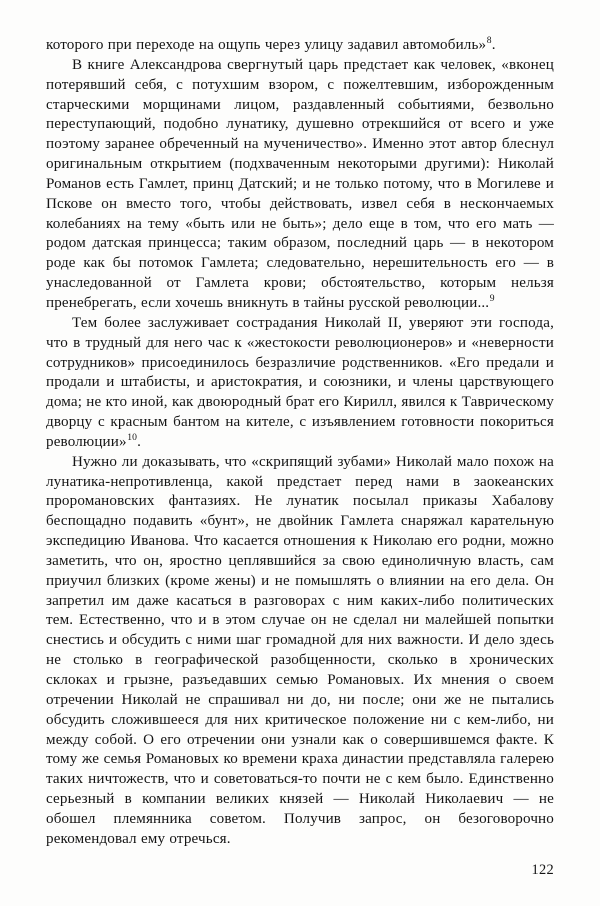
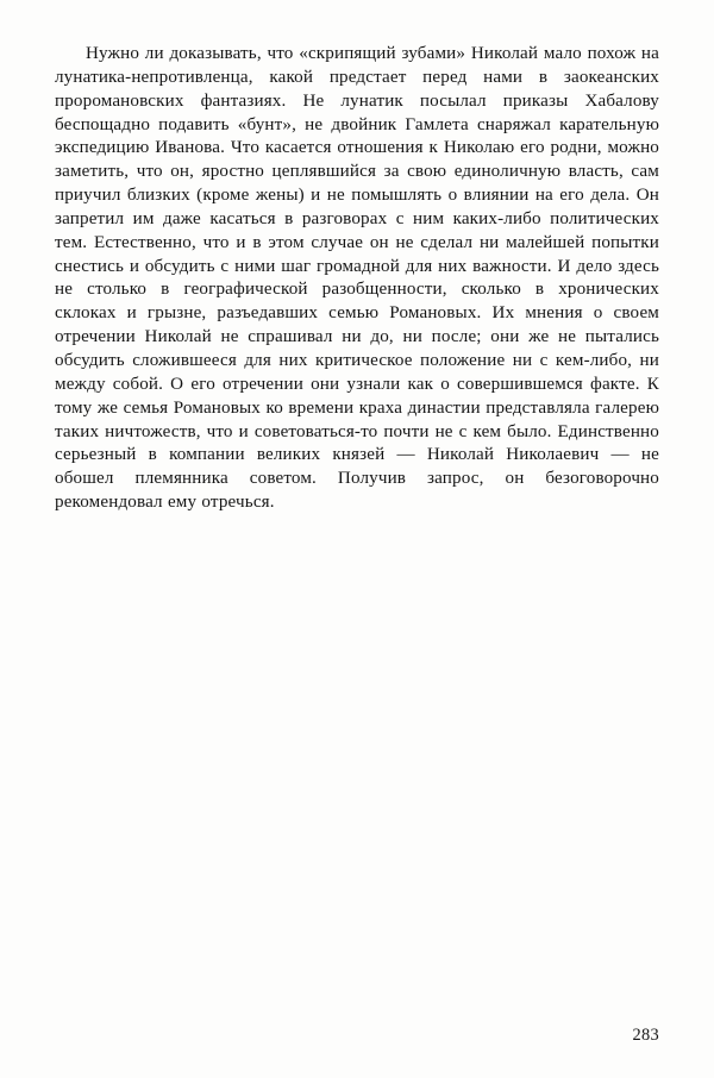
- которого при переходе на ощупь через улицу задавил автомобиль»8.
- В книге Александрова свергнутый царь предстает как человек, «вконец потерявший себя, с потухшим взором, с пожелтевшим, изборожденным старческими морщинами лицом, раздавленный событиями, безвольно переступающий, подобно лунатику, душевно отрекшийся от всего и уже поэтому заранее обреченный на мученичество». Именно этот автор блеснул оригинальным открытием (подхваченным некоторыми другими): Николай Романов есть Гамлет, принц Датский; и не только потому, что в Могилеве и Пскове он вместо того, чтобы действовать, извел себя в нескончаемых колебаниях на тему «быть или не быть»; дело еще в том, что его мать — родом датская принцесса; таким образом, последний царь — в некотором роде как бы потомок Гамлета; следовательно, нерешительность его — в унаследованной от Гамлета крови; обстоятельство, которым нельзя пренебрегать, если хочешь вникнуть в тайны русской революции...9
- Тем более заслуживает сострадания Николай II, уверяют эти господа, что в трудный для него час к «жестокости революционеров» и «неверности сотрудников» присоединилось безразличие родственников. «Его предали и продали и штабисты, и аристократия, и союзники, и члены царствующего дома; не кто иной, как двоюродный брат его Кирилл, явился к Таврическому дворцу с красным бантом на кителе, с изъявлением готовности покориться революции»10.
  Нужно ли доказывать, что «скрипящий зубами» Николай мало похож на лунатика-непротивленца, какой предстает перед нами в заокеанских проромановских фантазиях. Не лунатик посылал приказы Хабалову беспощадно подавить «бунт», не двойник Гамлета снаряжал карательную экспедицию Иванова. Что касается отношения к Николаю его родни, можно заметить, что он, яростно цеплявшийся за свою единоличную власть, сам приучил близких (кроме жены) и не помышлять о влиянии на его дела. Он запретил им даже касаться в разговорах с ним каких-либо политических тем. Естественно, что и в этом случае он не сделал ни малейшей попытки снестись и обсудить с ними шаг громадной для них важности. И дело здесь не столько в географической разобщенности, сколько в хронических склоках и грызне, разъедавших семью Романовых. Их мнения о своем отречении Николай не спрашивал ни до, ни после; они же не пытались обсудить сложившееся для них критическое положение ни с кем-либо, ни между собой. О его отречении они узнали как о совершившемся факте. К тому же семья Романовых ко времени краха династии представляла галерею таких ничтожеств, что и советоваться-то почти не с кем было. Единственно серьезный в компании великих князей — Николай Николаевич — не обошел племянника советом. Получив запрос, он безоговорочно рекомендовал ему отречься.
- 122
+ 283
